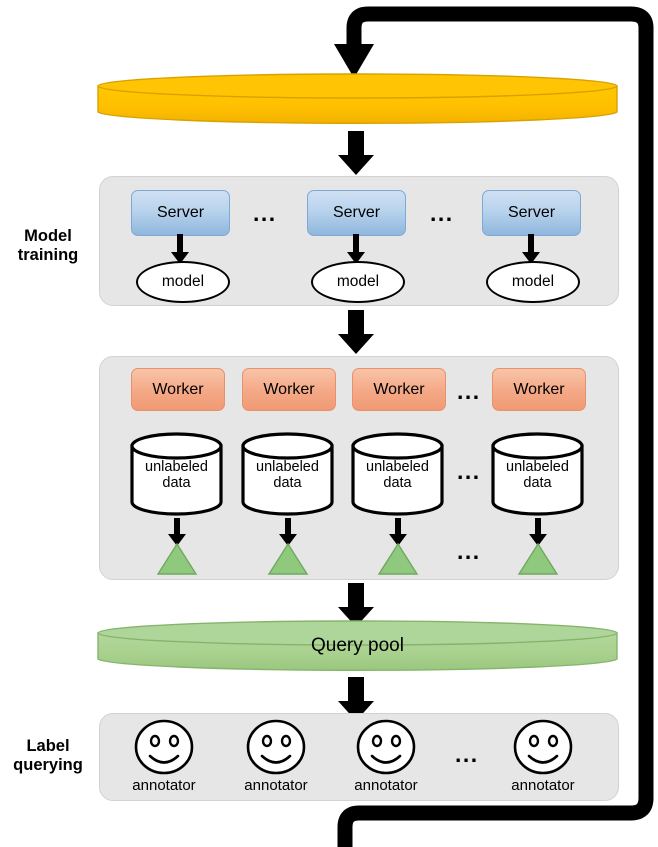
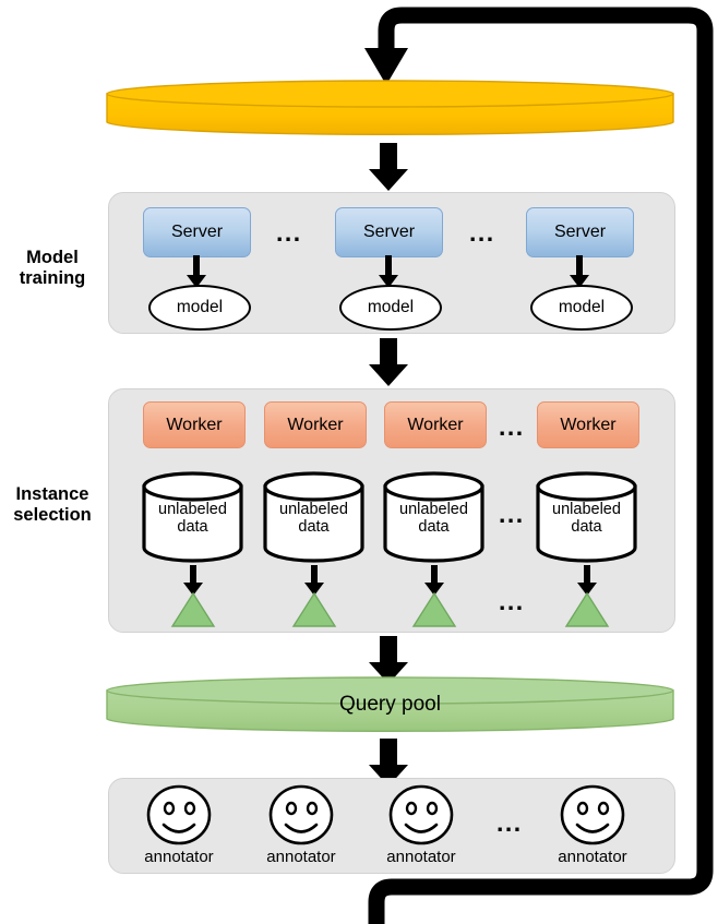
  Model
  training
  Server
  model
  ...
  Server
  model
  ...
  Server
  model
+ Instance
+ selection
  Worker
  unlabeled
  data
  Worker
  unlabeled
  data
  Worker
  unlabeled
  data
  ...
  ...
  ...
  Worker
  unlabeled
  data
  Query pool
- Label
- querying
  annotator
  annotator
  annotator
  ...
  annotator
